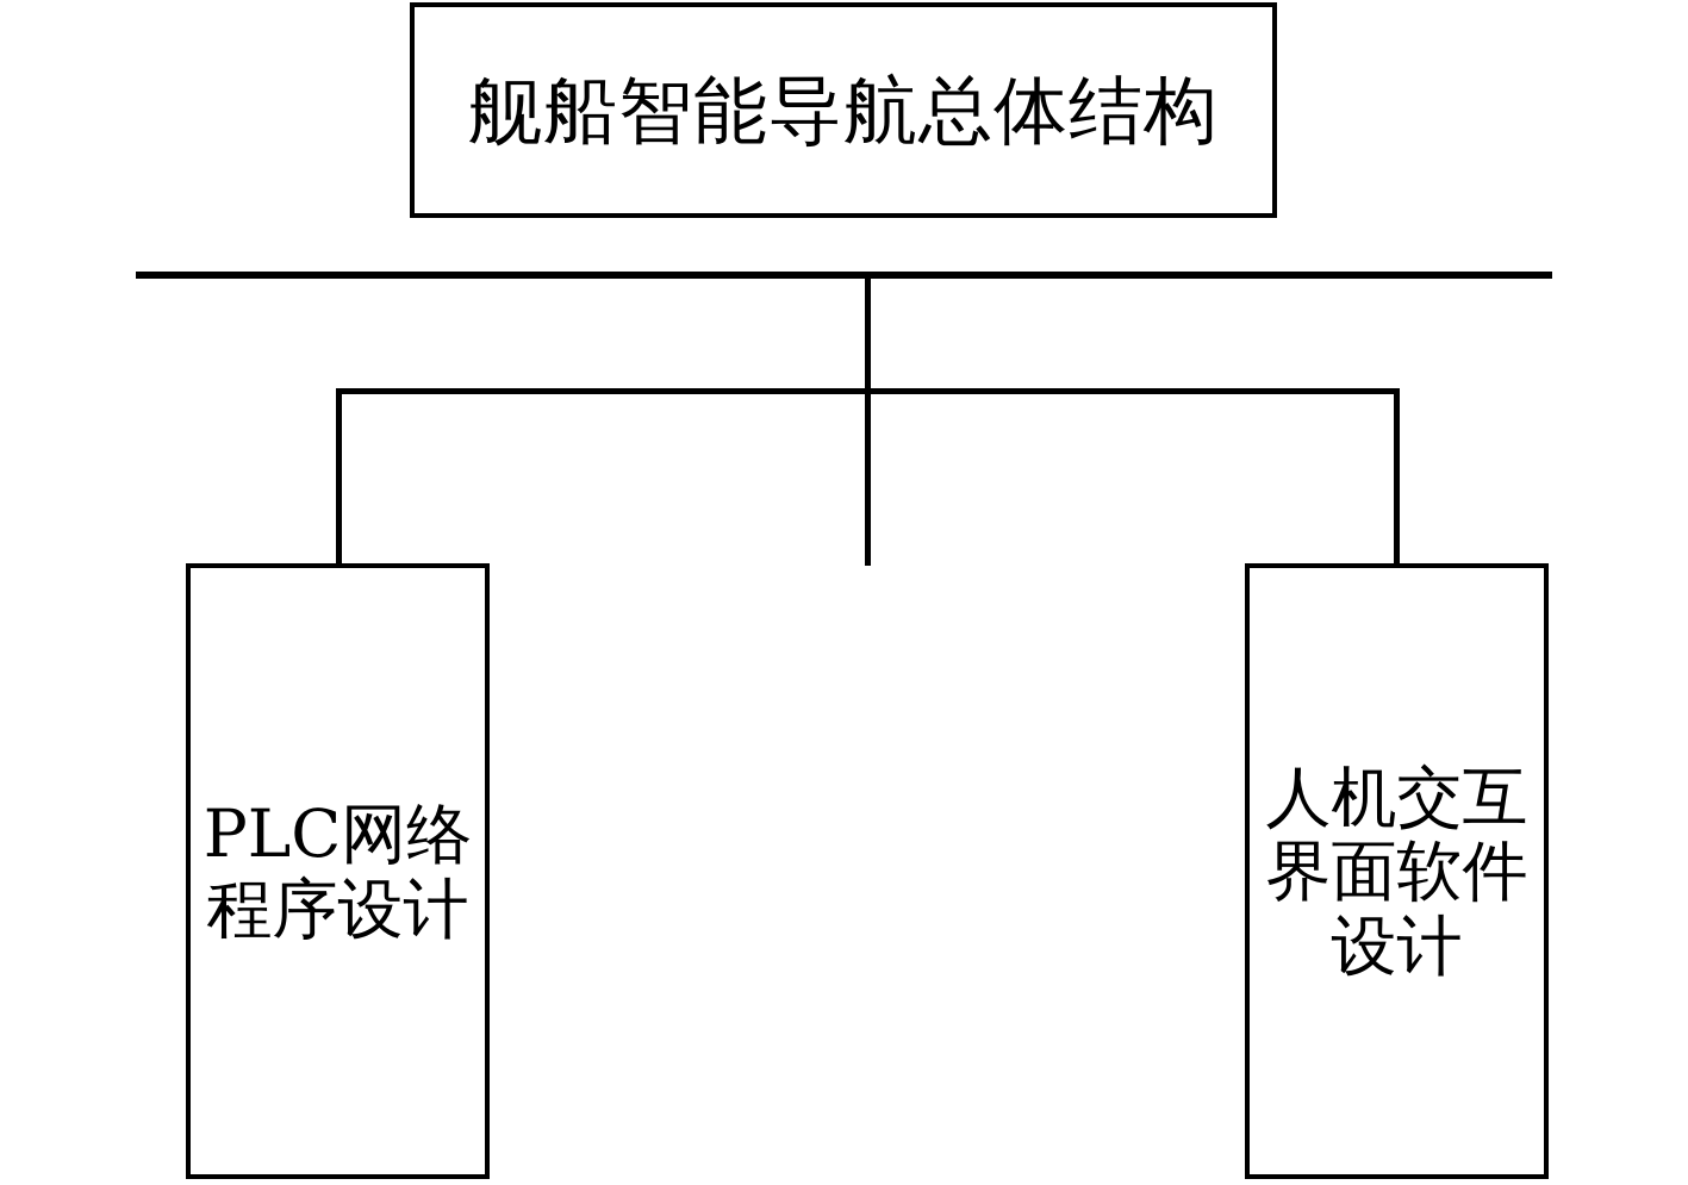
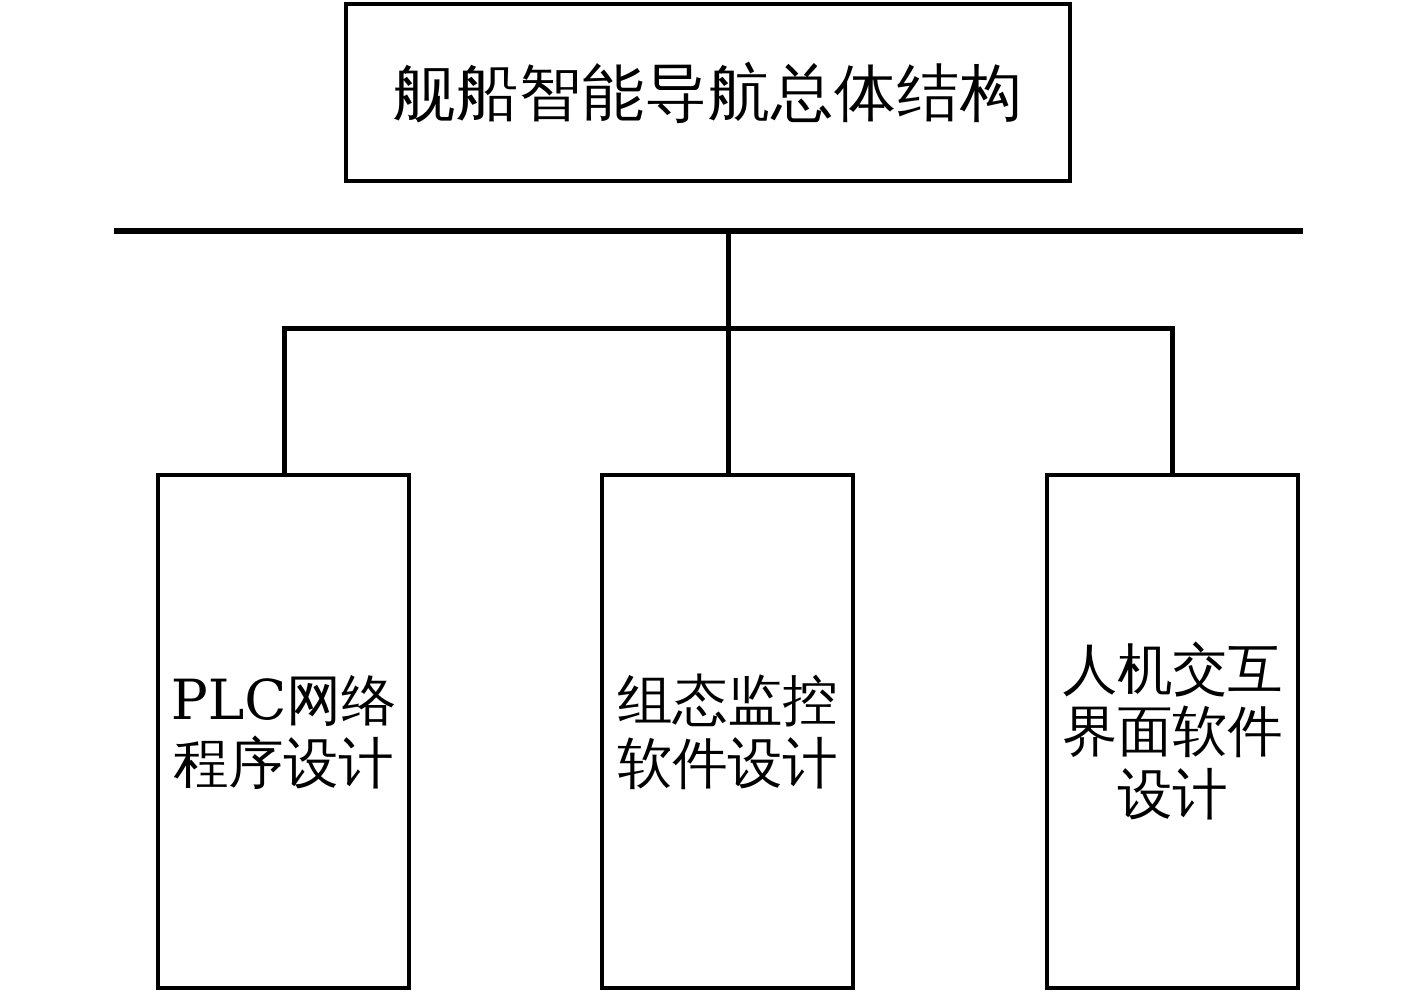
  舰船智能导航总体结构
  PLC网络
  程序设计
+ 组态监控
+ 软件设计
  人机交互
  界面软件
  设计
